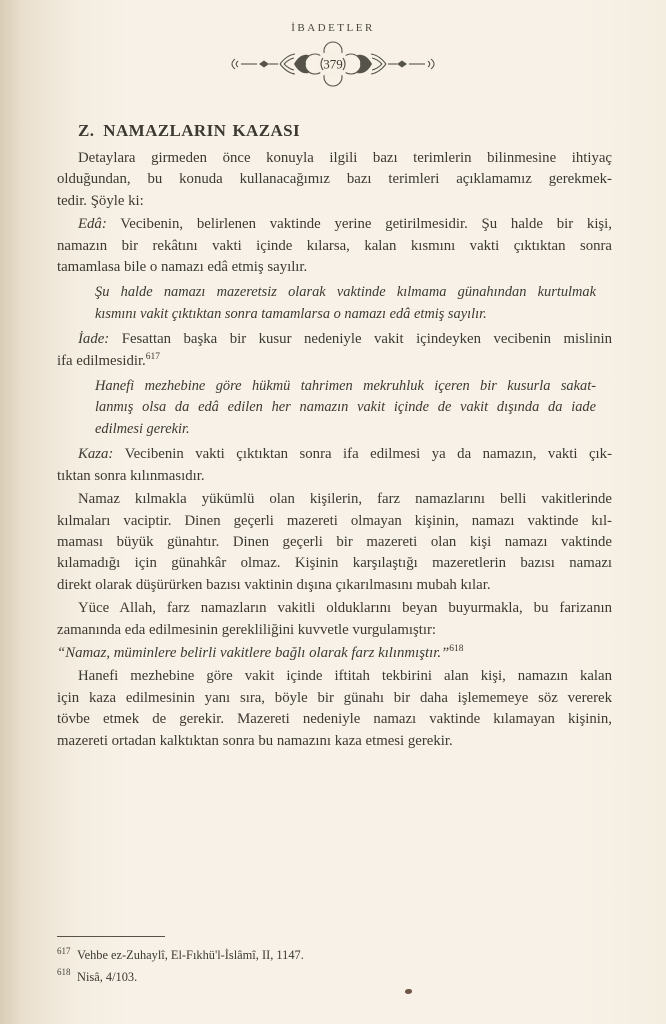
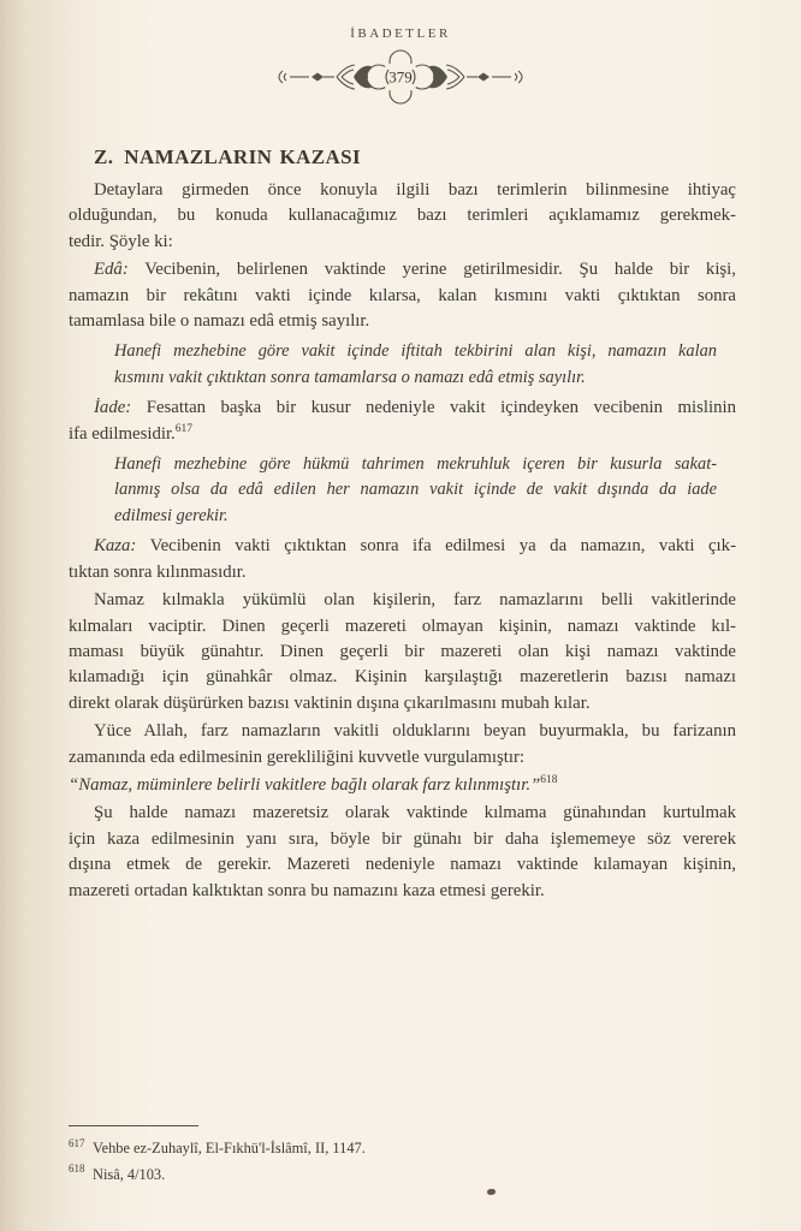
  İBADETLER
  379
  Z. NAMAZLARIN KAZASI
  Detaylara girmeden önce konuyla ilgili bazı terimlerin bilinmesine ihtiyaç
  olduğundan, bu konuda kullanacağımız bazı terimleri açıklamamız gerekmek-
  tedir. Şöyle ki:
  Edâ: Vecibenin, belirlenen vaktinde yerine getirilmesidir. Şu halde bir kişi,
  namazın bir rekâtını vakti içinde kılarsa, kalan kısmını vakti çıktıktan sonra
  tamamlasa bile o namazı edâ etmiş sayılır.
- Şu halde namazı mazeretsiz olarak vaktinde kılmama günahından kurtulmak
+ Hanefi mezhebine göre vakit içinde iftitah tekbirini alan kişi, namazın kalan
  kısmını vakit çıktıktan sonra tamamlarsa o namazı edâ etmiş sayılır.
  İade: Fesattan başka bir kusur nedeniyle vakit içindeyken vecibenin mislinin
  ifa edilmesidir.617
  Hanefi mezhebine göre hükmü tahrimen mekruhluk içeren bir kusurla sakat-
  lanmış olsa da edâ edilen her namazın vakit içinde de vakit dışında da iade
  edilmesi gerekir.
  Kaza: Vecibenin vakti çıktıktan sonra ifa edilmesi ya da namazın, vakti çık-
  tıktan sonra kılınmasıdır.
  Namaz kılmakla yükümlü olan kişilerin, farz namazlarını belli vakitlerinde
  kılmaları vaciptir. Dinen geçerli mazereti olmayan kişinin, namazı vaktinde kıl-
  maması büyük günahtır. Dinen geçerli bir mazereti olan kişi namazı vaktinde
  kılamadığı için günahkâr olmaz. Kişinin karşılaştığı mazeretlerin bazısı namazı
  direkt olarak düşürürken bazısı vaktinin dışına çıkarılmasını mubah kılar.
  Yüce Allah, farz namazların vakitli olduklarını beyan buyurmakla, bu farizanın
  zamanında eda edilmesinin gerekliliğini kuvvetle vurgulamıştır:
  “Namaz, müminlere belirli vakitlere bağlı olarak farz kılınmıştır.”618
- Hanefi mezhebine göre vakit içinde iftitah tekbirini alan kişi, namazın kalan
+ Şu halde namazı mazeretsiz olarak vaktinde kılmama günahından kurtulmak
  için kaza edilmesinin yanı sıra, böyle bir günahı bir daha işlememeye söz vererek
- tövbe etmek de gerekir. Mazereti nedeniyle namazı vaktinde kılamayan kişinin,
+ dışına etmek de gerekir. Mazereti nedeniyle namazı vaktinde kılamayan kişinin,
  mazereti ortadan kalktıktan sonra bu namazını kaza etmesi gerekir.
  617 Vehbe ez-Zuhaylî, El-Fıkhü'l-İslâmî, II, 1147.
  618 Nisâ, 4/103.
